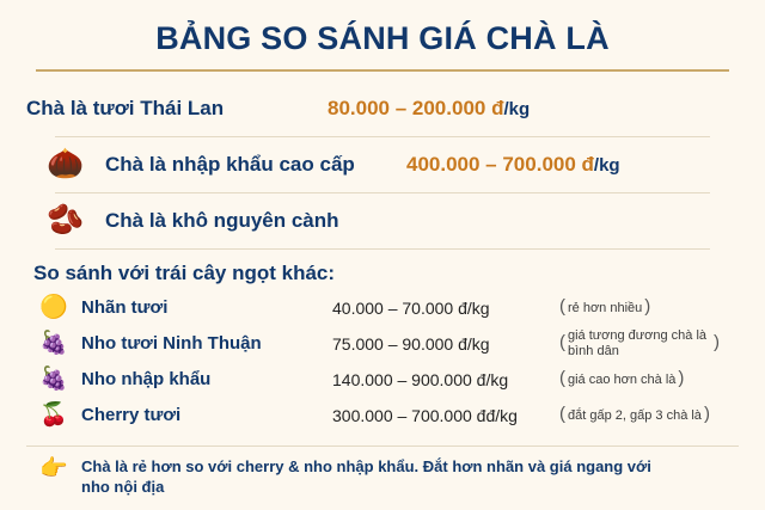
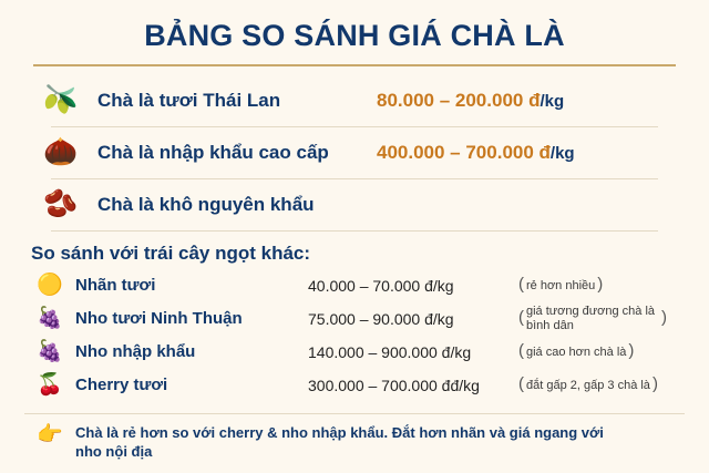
  BẢNG SO SÁNH GIÁ CHÀ LÀ
+ 🫒
  Chà là tươi Thái Lan
  80.000 – 200.000 đ/kg
  🌰
  Chà là nhập khẩu cao cấp
  400.000 – 700.000 đ/kg
  🫘
- Chà là khô nguyên cành
+ Chà là khô nguyên khẩu
  So sánh với trái cây ngọt khác:
  🟡
  Nhãn tươi
  40.000 – 70.000 đ/kg
  (
  rẻ hơn nhiều
  )
  🍇
  Nho tươi Ninh Thuận
  75.000 – 90.000 đ/kg
  (
  giá tương đương chà là bình dân
  )
  🍇
  Nho nhập khẩu
  140.000 – 900.000 đ/kg
  (
  giá cao hơn chà là
  )
  🍒
  Cherry tươi
  300.000 – 700.000 đđ/kg
  (
  đắt gấp 2, gấp 3 chà là
  )
  👉
  Chà là rẻ hơn so với cherry & nho nhập khẩu. Đắt hơn nhãn và giá ngang với nho nội địa
